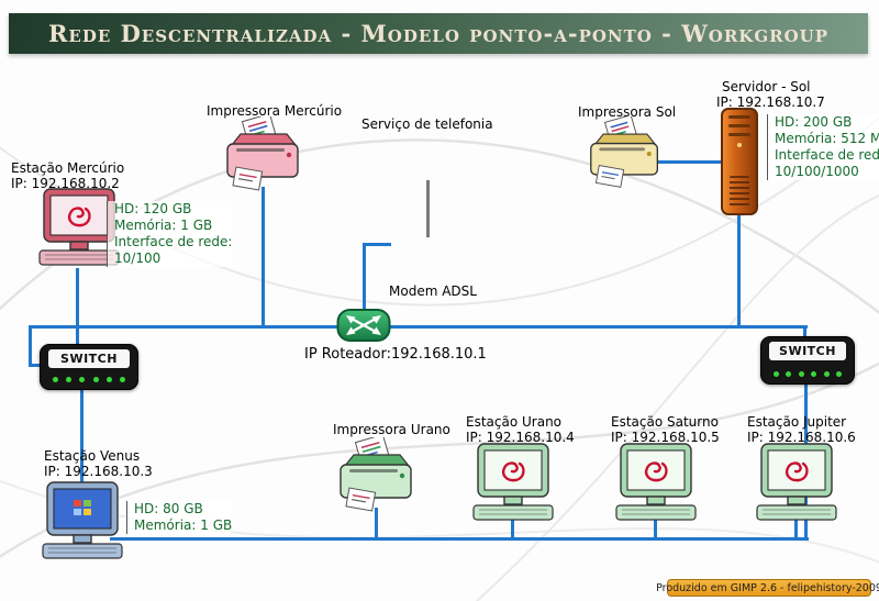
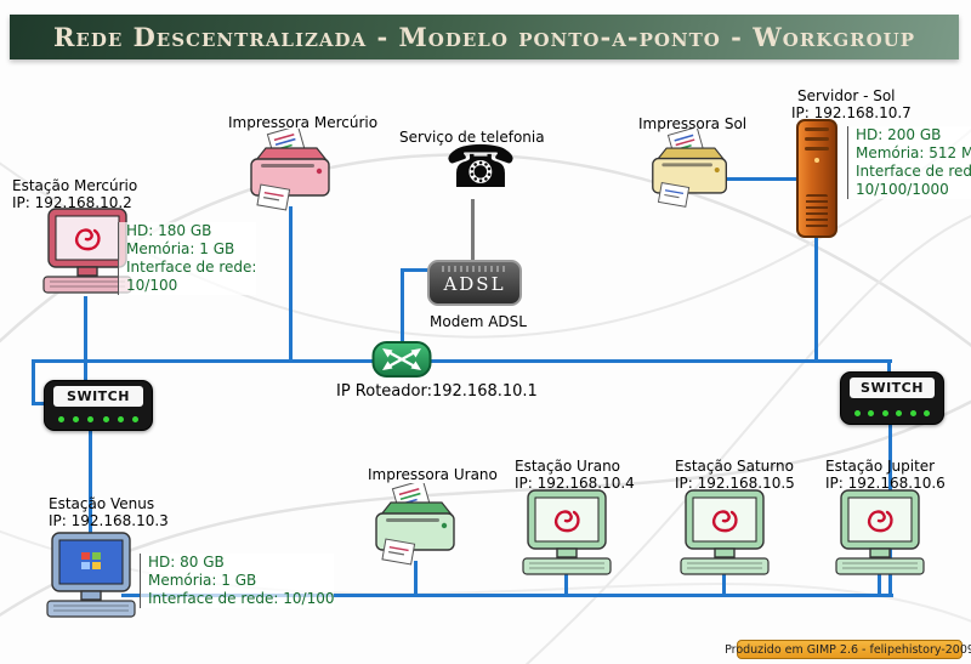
  Rede Descentralizada - Modelo ponto-a-ponto - Workgroup
  Impressora Mercúrio
  Serviço de telefonia
  Impressora Sol
  Servidor - Sol
  IP: 192.168.10.7
  Estação Mercúrio
  IP: 192.168.10.2
  Modem ADSL
  IP Roteador:192.168.10.1
  Estação Venus
  IP: 192.168.10.3
  Impressora Urano
  Estação Urano
  IP: 192.168.10.4
  Estação Saturno
  IP: 192.168.10.5
  Estação Jupiter
  IP: 192.168.10.6
- HD: 120 GB
+ HD: 180 GB
  Memória: 1 GB
  Interface de rede:
  10/100
  HD: 200 GB
  Memória: 512 M
  Interface de red
  10/100/1000
  HD: 80 GB
  Memória: 1 GB
+ Interface de rede: 10/100
+ ☎
+ ADSL
  SWITCH
  SWITCH
  Produzido em GIMP 2.6 - felipehistory-200
